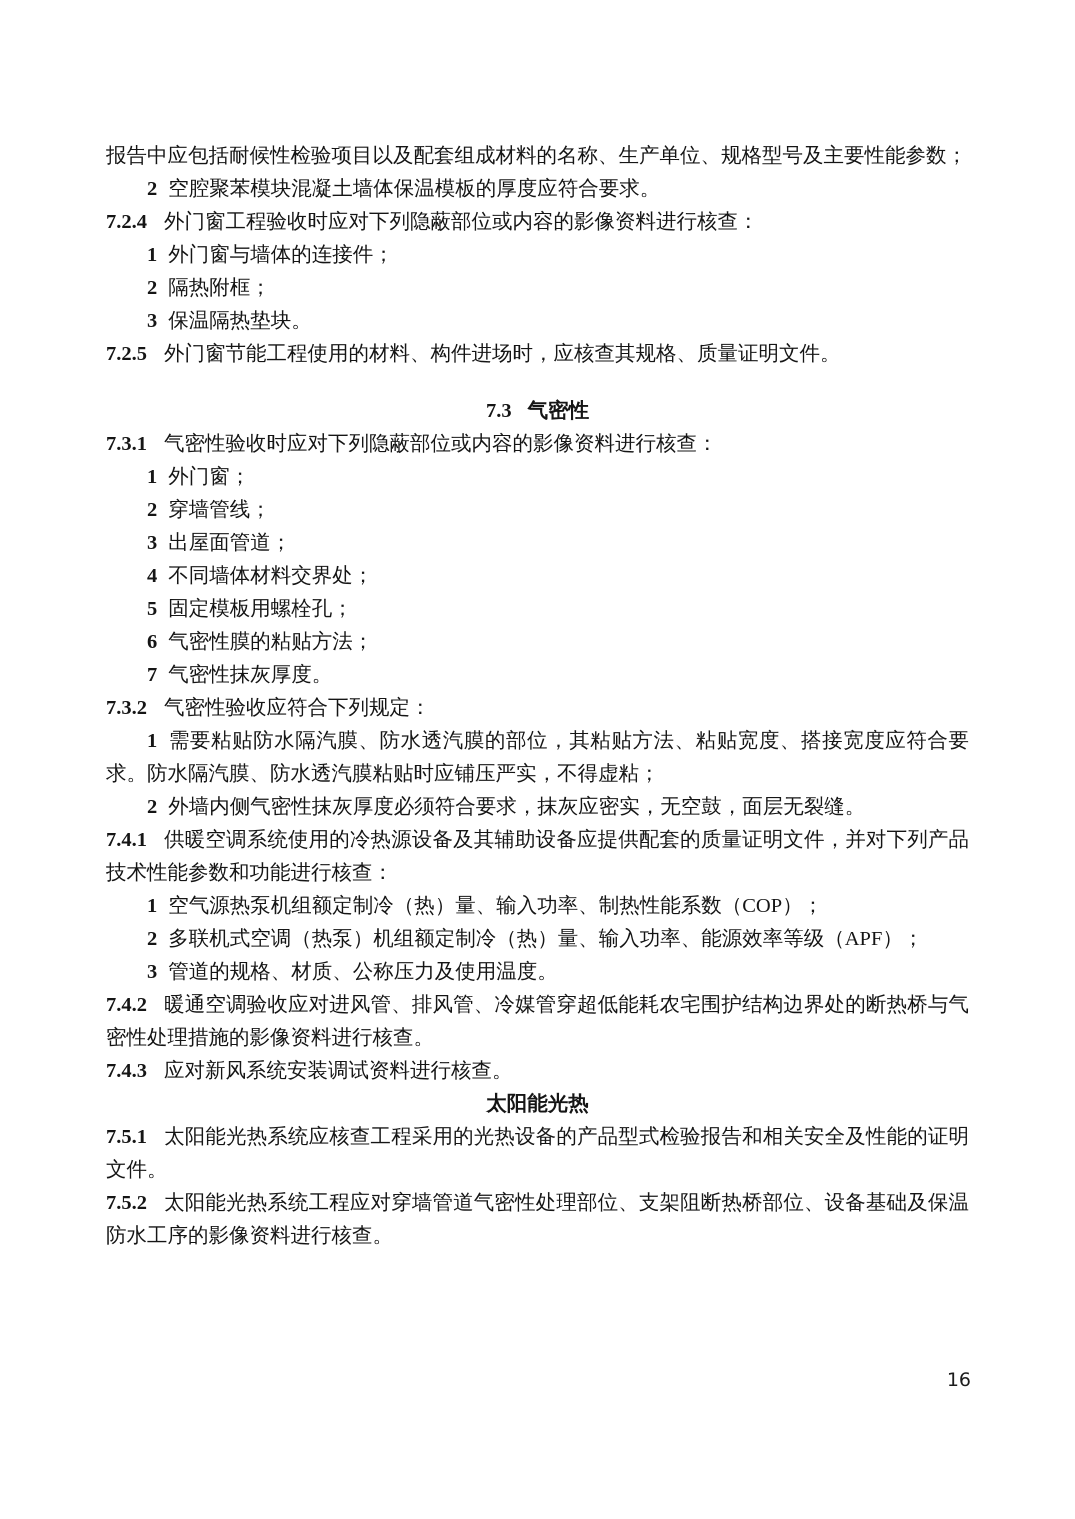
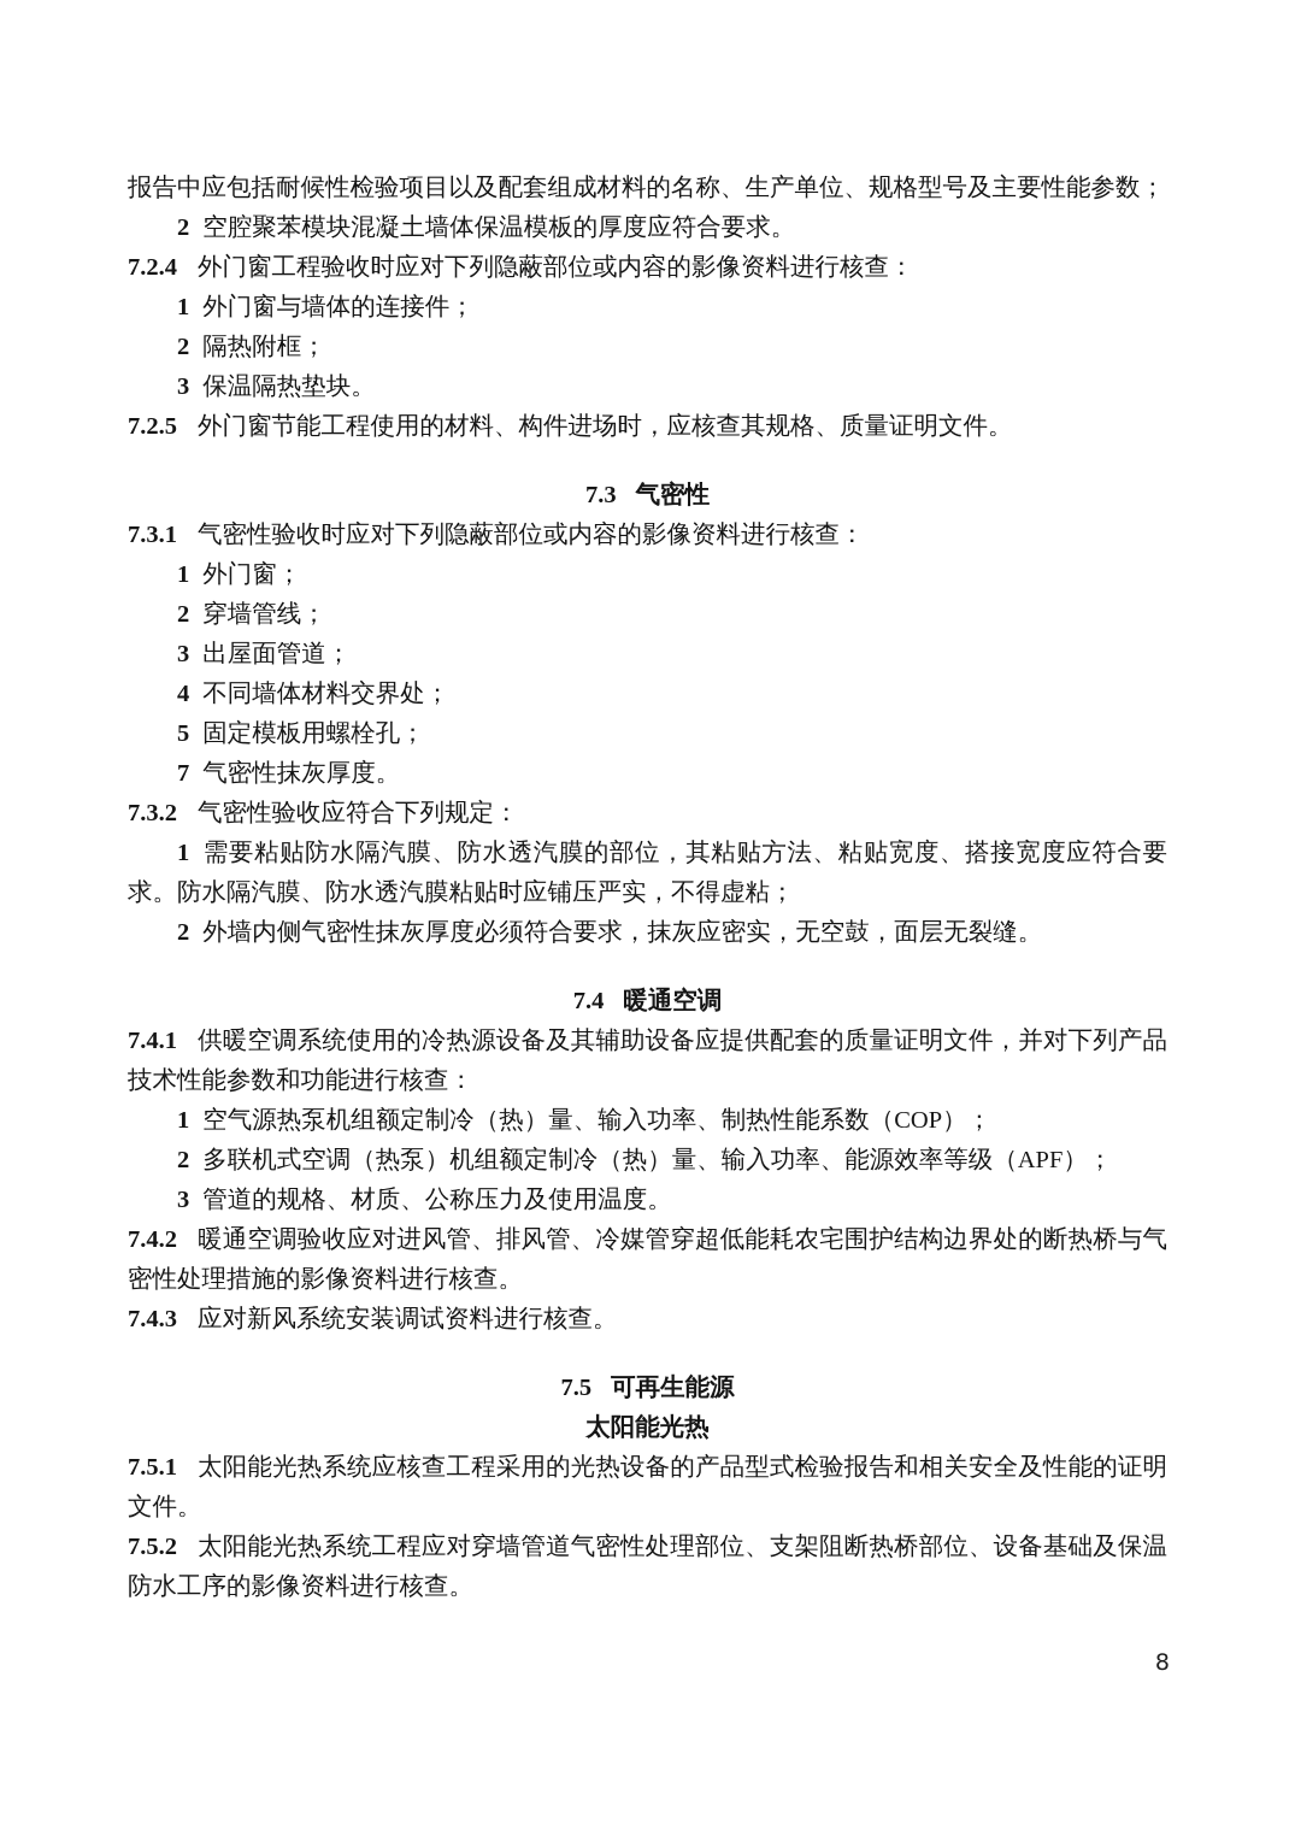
  报告中应包括耐候性检验项目以及配套组成材料的名称、生产单位、规格型号及主要性能参数；
  2 空腔聚苯模块混凝土墙体保温模板的厚度应符合要求。
  7.2.4 外门窗工程验收时应对下列隐蔽部位或内容的影像资料进行核查：
  1 外门窗与墙体的连接件；
  2 隔热附框；
  3 保温隔热垫块。
  7.2.5 外门窗节能工程使用的材料、构件进场时，应核查其规格、质量证明文件。
  7.3 气密性
  7.3.1 气密性验收时应对下列隐蔽部位或内容的影像资料进行核查：
  1 外门窗；
  2 穿墙管线；
  3 出屋面管道；
  4 不同墙体材料交界处；
  5 固定模板用螺栓孔；
- 6 气密性膜的粘贴方法；
  7 气密性抹灰厚度。
  7.3.2 气密性验收应符合下列规定：
  1 需要粘贴防水隔汽膜、防水透汽膜的部位，其粘贴方法、粘贴宽度、搭接宽度应符合要求。防水隔汽膜、防水透汽膜粘贴时应铺压严实，不得虚粘；
  2 外墙内侧气密性抹灰厚度必须符合要求，抹灰应密实，无空鼓，面层无裂缝。
+ 7.4 暖通空调
  7.4.1 供暖空调系统使用的冷热源设备及其辅助设备应提供配套的质量证明文件，并对下列产品技术性能参数和功能进行核查：
  1 空气源热泵机组额定制冷（热）量、输入功率、制热性能系数（COP）；
  2 多联机式空调（热泵）机组额定制冷（热）量、输入功率、能源效率等级（APF）；
  3 管道的规格、材质、公称压力及使用温度。
  7.4.2 暖通空调验收应对进风管、排风管、冷媒管穿超低能耗农宅围护结构边界处的断热桥与气密性处理措施的影像资料进行核查。
  7.4.3 应对新风系统安装调试资料进行核查。
+ 7.5 可再生能源
  太阳能光热
  7.5.1 太阳能光热系统应核查工程采用的光热设备的产品型式检验报告和相关安全及性能的证明文件。
  7.5.2 太阳能光热系统工程应对穿墙管道气密性处理部位、支架阻断热桥部位、设备基础及保温防水工序的影像资料进行核查。
- 16
+ 8
